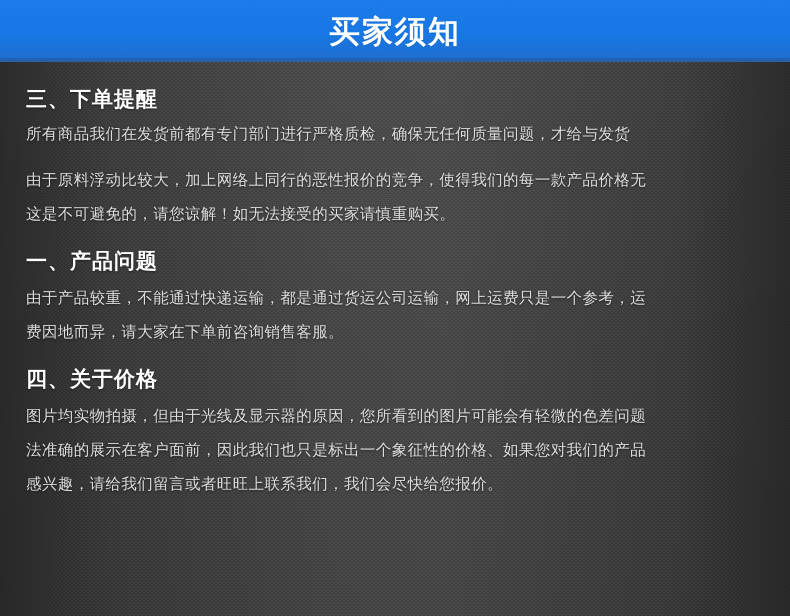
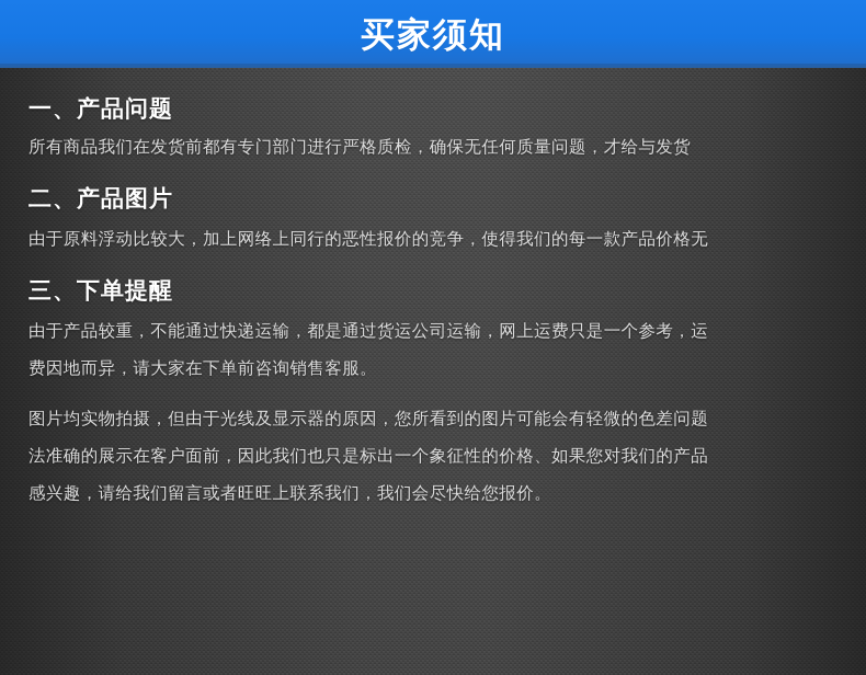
  买家须知
- 三、下单提醒
+ 一、产品问题
  所有商品我们在发货前都有专门部门进行严格质检，确保无任何质量问题，才给与发货
+ 二、产品图片
  由于原料浮动比较大，加上网络上同行的恶性报价的竞争，使得我们的每一款产品价格无
- 这是不可避免的，请您谅解！如无法接受的买家请慎重购买。
- 一、产品问题
+ 三、下单提醒
  由于产品较重，不能通过快递运输，都是通过货运公司运输，网上运费只是一个参考，运
  费因地而异，请大家在下单前咨询销售客服。
- 四、关于价格
  图片均实物拍摄，但由于光线及显示器的原因，您所看到的图片可能会有轻微的色差问题
  法准确的展示在客户面前，因此我们也只是标出一个象征性的价格、如果您对我们的产品
  感兴趣，请给我们留言或者旺旺上联系我们，我们会尽快给您报价。
